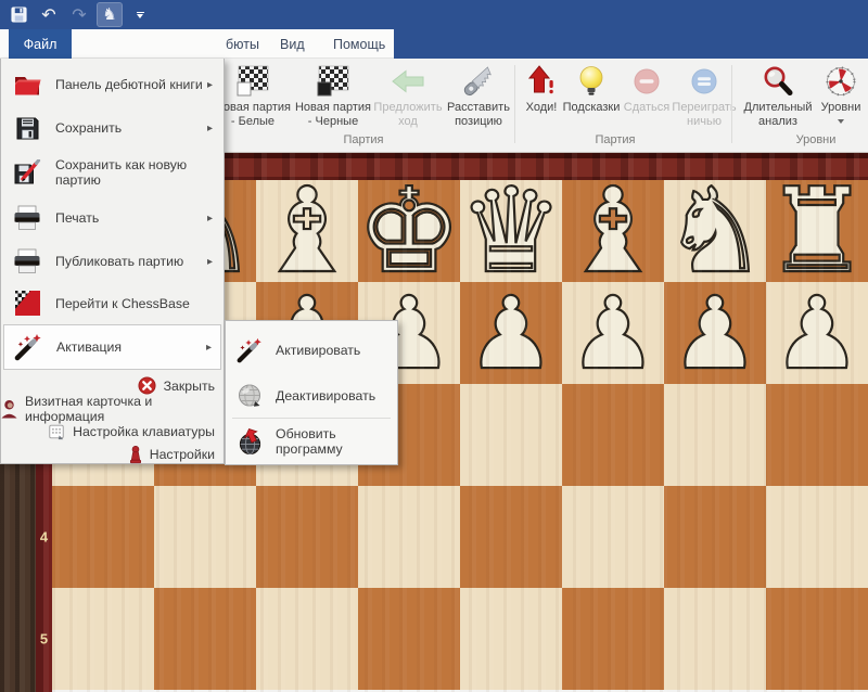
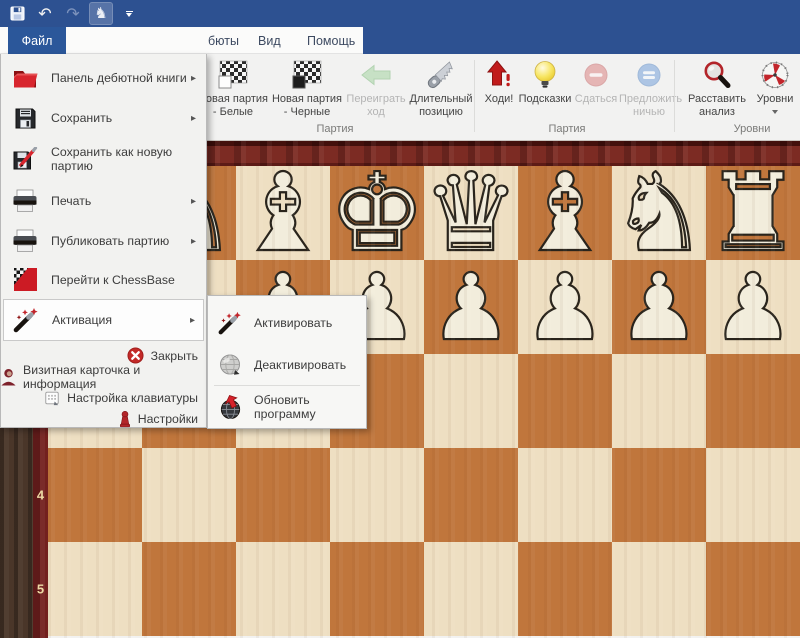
  4
  5
  ↶
  ↷
  ♞
  Файл
  бюты
  Вид
  Помощь
  овая партия
  - Белые
  Новая партия
  - Черные
- Предложить
+ Переиграть
  ход
- Расставить
+ Длительный
  позицию
  Ходи!
  Подсказки
  Сдаться
- Переиграть
+ Предложить
  ничью
- Длительный
+ Расставить
  анализ
  Уровни
  Партия
  Партия
  Уровни
  Панель дебютной книги
  Сохранить
  Сохранить как новую партию
  Печать
  Публиковать партию
  Перейти к ChessBase
  Активация
  Закрыть
  Визитная карточка и информация
  Настройка клавиатуры
  Настройки
  Активировать
  Деактивировать
  Обновить программу
